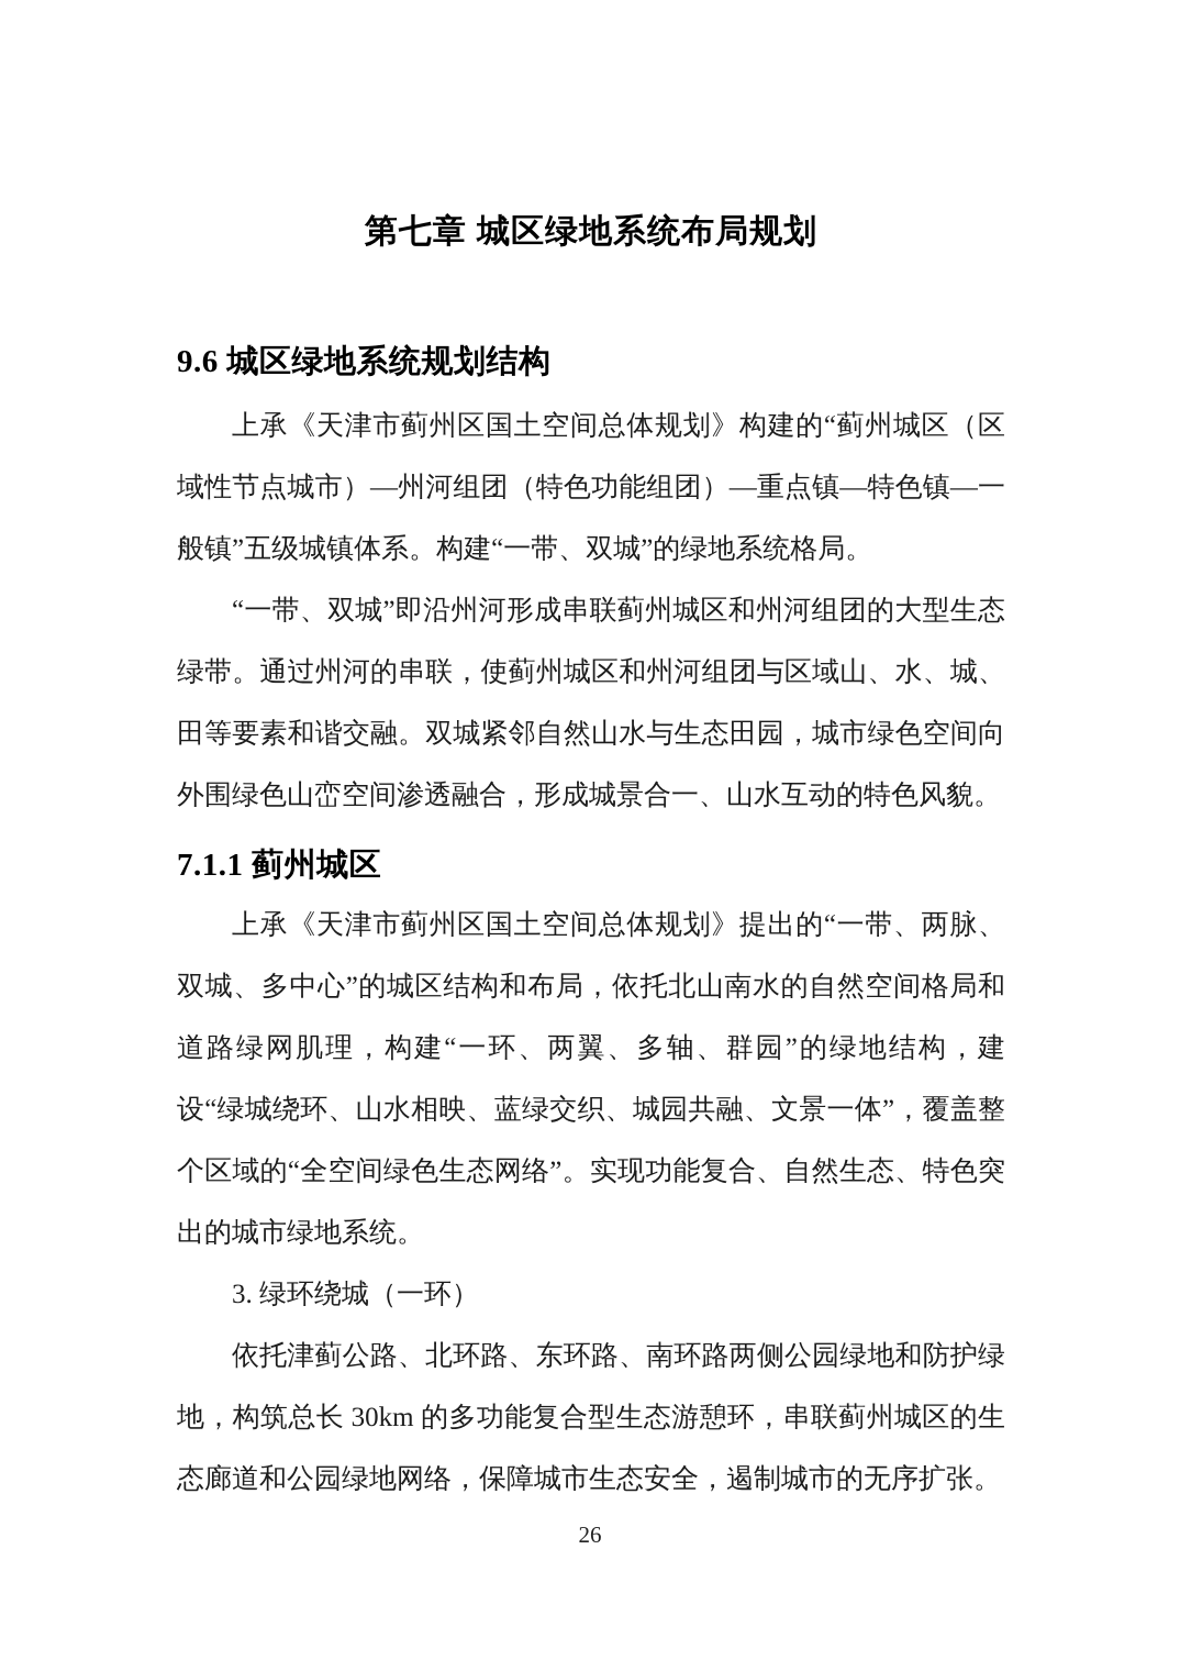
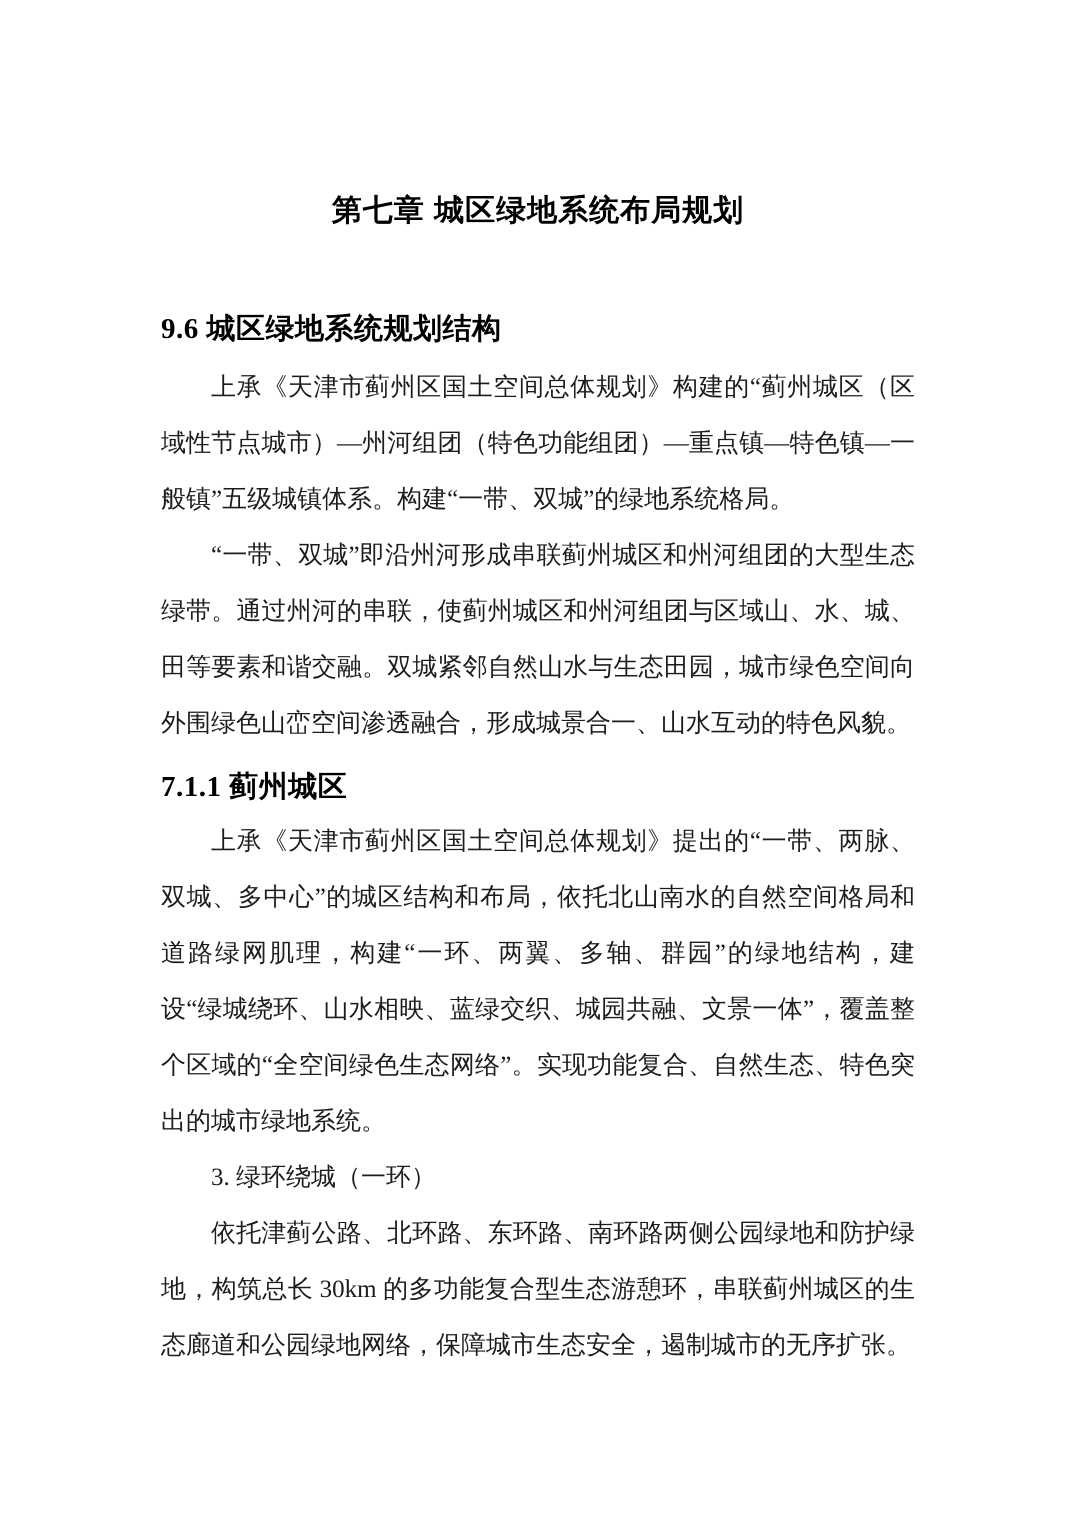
  第七章 城区绿地系统布局规划
  9.6 城区绿地系统规划结构
  上承《天津市蓟州区国土空间总体规划》构建的“蓟州城区（区域性节点城市）—州河组团（特色功能组团）—重点镇—特色镇—一般镇”五级城镇体系。构建“一带、双城”的绿地系统格局。
  “一带、双城”即沿州河形成串联蓟州城区和州河组团的大型生态绿带。通过州河的串联，使蓟州城区和州河组团与区域山、水、城、田等要素和谐交融。双城紧邻自然山水与生态田园，城市绿色空间向外围绿色山峦空间渗透融合，形成城景合一、山水互动的特色风貌。
  7.1.1 蓟州城区
  上承《天津市蓟州区国土空间总体规划》提出的“一带、两脉、双城、多中心”的城区结构和布局，依托北山南水的自然空间格局和道路绿网肌理，构建“一环、两翼、多轴、群园”的绿地结构，建设“绿城绕环、山水相映、蓝绿交织、城园共融、文景一体”，覆盖整个区域的“全空间绿色生态网络”。实现功能复合、自然生态、特色突出的城市绿地系统。
  3. 绿环绕城（一环）
  依托津蓟公路、北环路、东环路、南环路两侧公园绿地和防护绿地，构筑总长 30km 的多功能复合型生态游憩环，串联蓟州城区的生态廊道和公园绿地网络，保障城市生态安全，遏制城市的无序扩张。
- 26
